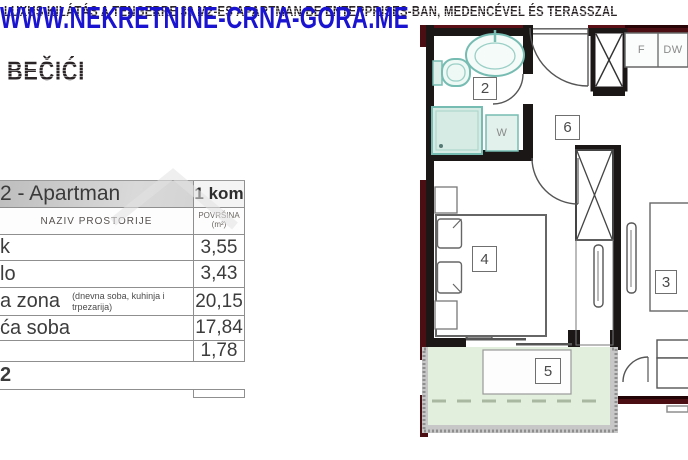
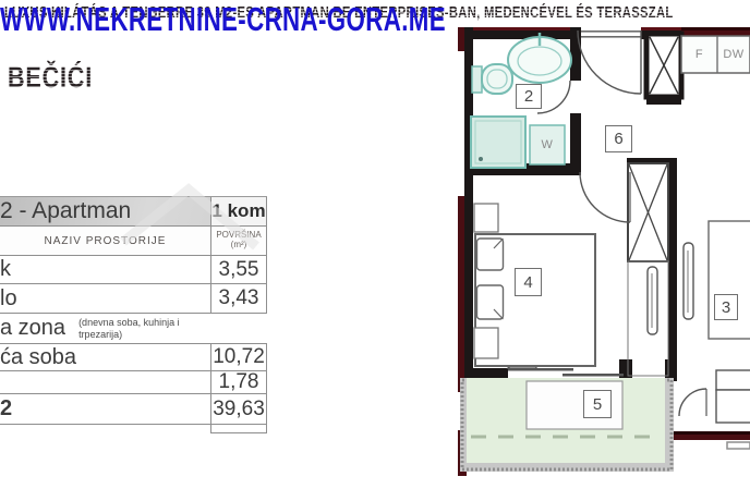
  2 - Apartman
  1 kom
  NAZIV PROSTORIJE
  POVRŠINA
  (m²)
  k
  3,55
  lo
  3,43
  a zona
  (dnevna soba, kuhinja i trpezarija)
- 20,15
  ća soba
- 17,84
+ 10,72
  1,78
  2
+ 39,63
  6
  2
  3
  4
  5
  W
  F
  DW
  WWW.NEKRETNINE-CRNA-GORA.ME
